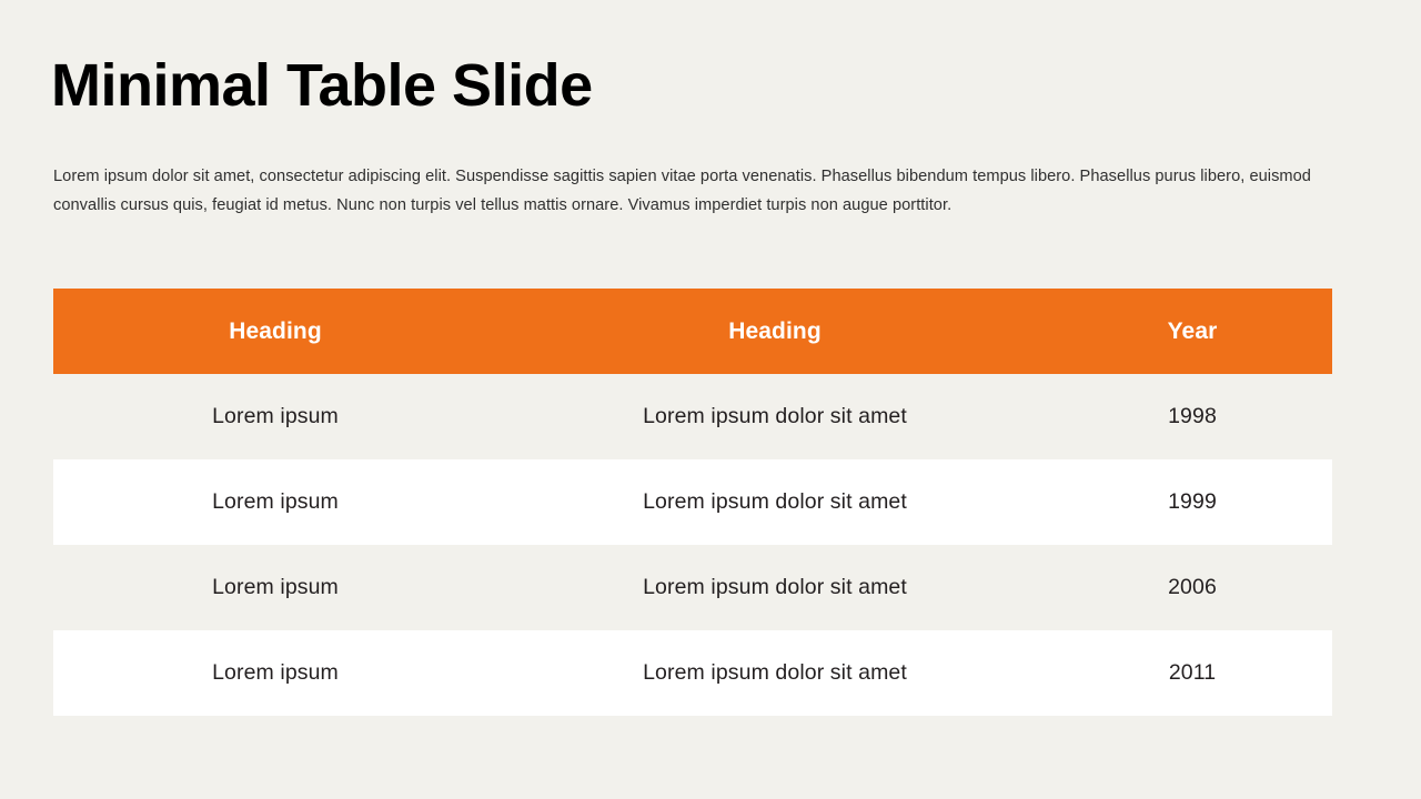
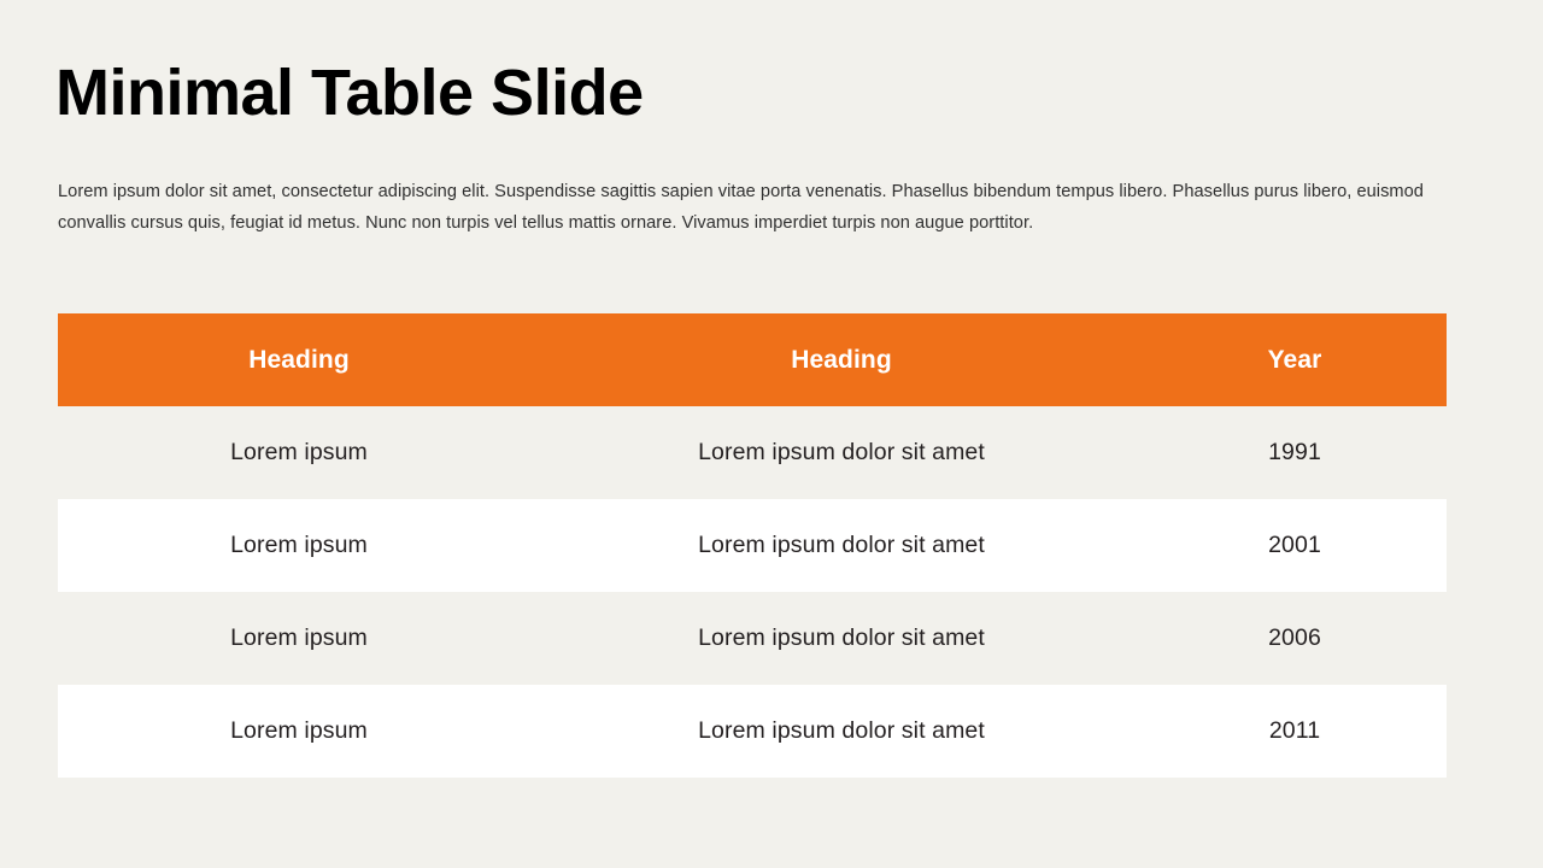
  Minimal Table Slide
  Lorem ipsum dolor sit amet, consectetur adipiscing elit. Suspendisse sagittis sapien vitae porta venenatis. Phasellus bibendum tempus libero. Phasellus purus libero, euismod convallis cursus quis, feugiat id metus. Nunc non turpis vel tellus mattis ornare. Vivamus imperdiet turpis non augue porttitor.
  Heading	Heading	Year
- Lorem ipsum	Lorem ipsum dolor sit amet	1998
+ Lorem ipsum	Lorem ipsum dolor sit amet	1991
- Lorem ipsum	Lorem ipsum dolor sit amet	1999
+ Lorem ipsum	Lorem ipsum dolor sit amet	2001
  Lorem ipsum	Lorem ipsum dolor sit amet	2006
  Lorem ipsum	Lorem ipsum dolor sit amet	2011
